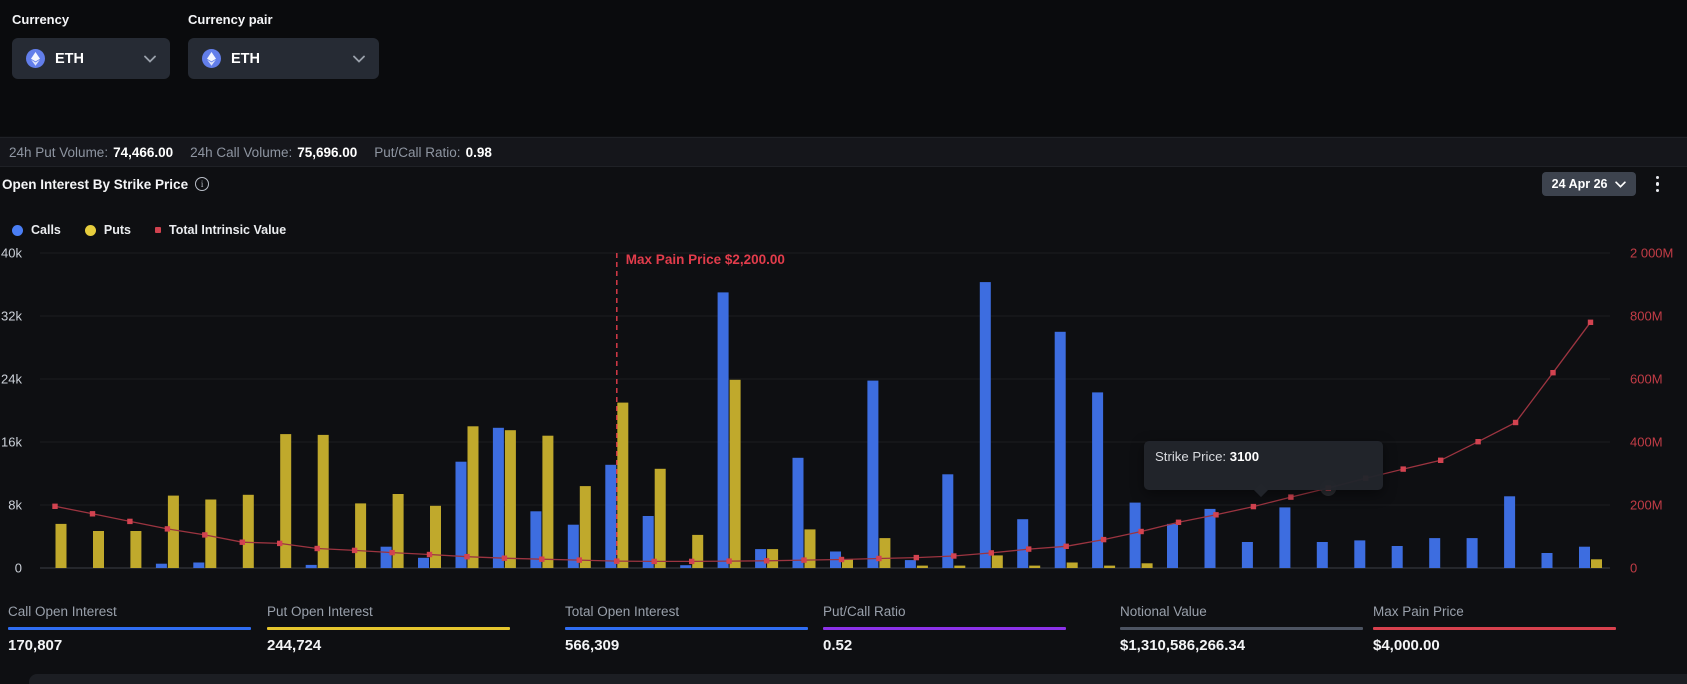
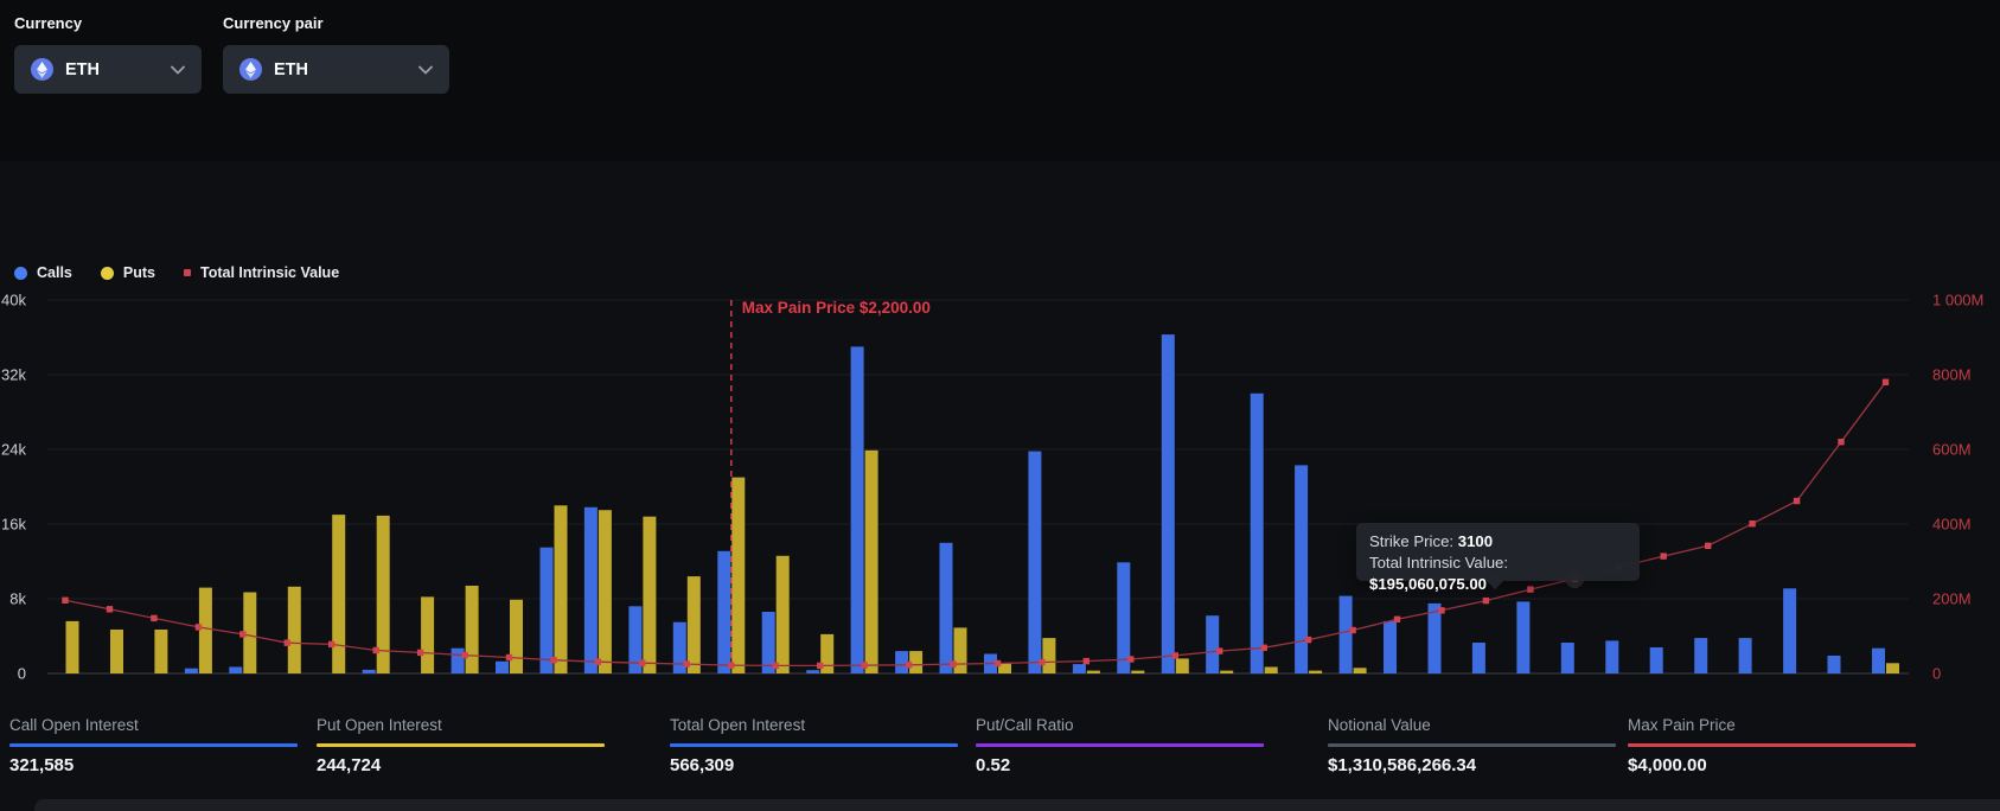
  Currency
  ETH
  Currency pair
  ETH
- 24h Put Volume: 74,466.00
- 24h Call Volume: 75,696.00
- Put/Call Ratio: 0.98
- Open Interest By Strike Price
- i
- 24 Apr 26
  Calls
  Puts
  Total Intrinsic Value
  0
  8k
  16k
  24k
  32k
  40k
  0
  200M
  400M
  600M
  800M
- 2 000M
+ 1 000M
  Max Pain Price $2,200.00
  Strike Price: 3100
+ Total Intrinsic Value: $195,060,075.00
  Call Open Interest
- 170,807
+ 321,585
  Put Open Interest
  244,724
  Total Open Interest
  566,309
  Put/Call Ratio
  0.52
  Notional Value
  $1,310,586,266.34
  Max Pain Price
  $4,000.00
